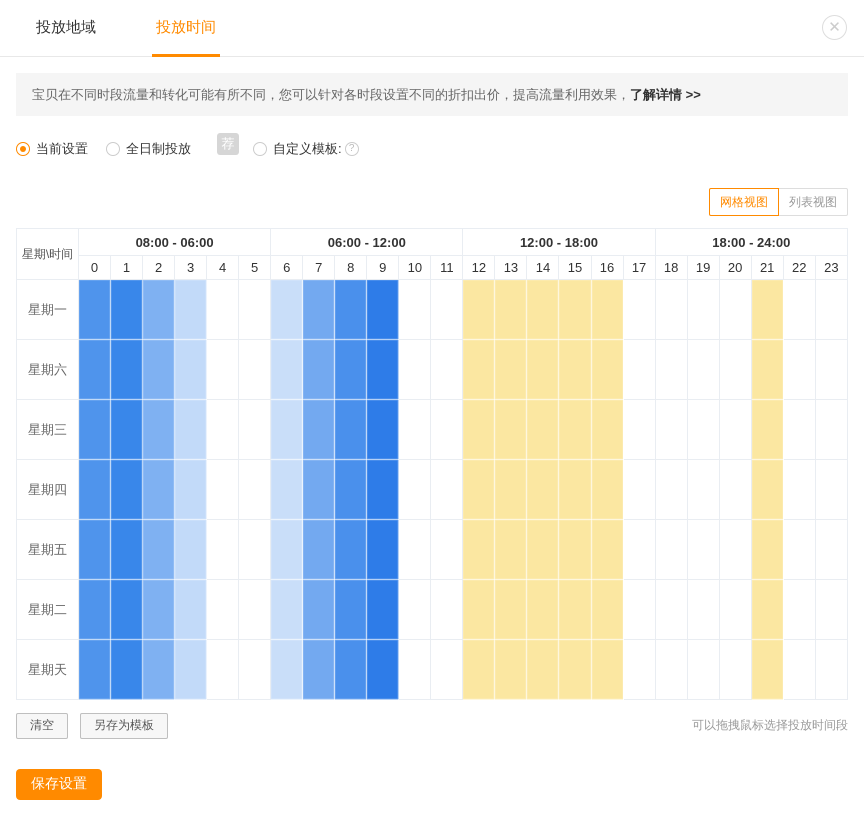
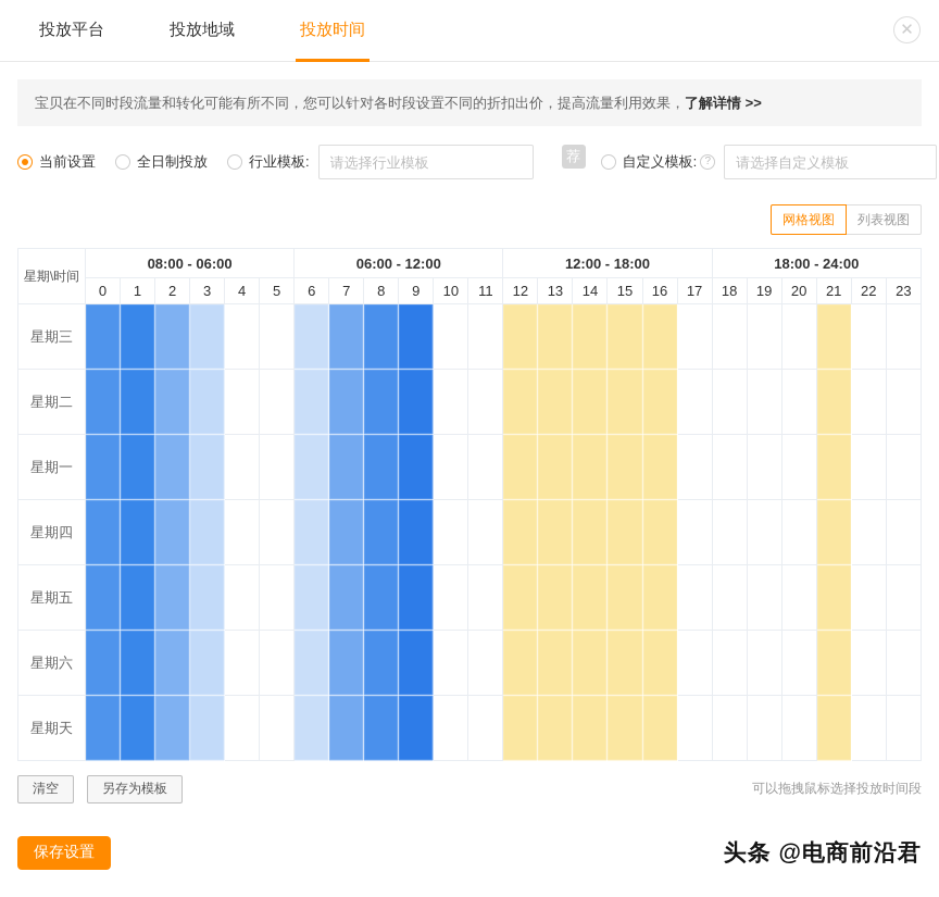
+ 投放平台
  投放地域
  投放时间
  ✕
  宝贝在不同时段流量和转化可能有所不同，您可以针对各时段设置不同的折扣出价，提高流量利用效果，了解详情 >>
  当前设置
  全日制投放
+ 行业模板:
+ 请选择行业模板
  荐
  自定义模板:
  ?
+ 请选择自定义模板
  网格视图
  列表视图
  星期\时间	08:00 - 06:00	06:00 - 12:00	12:00 - 18:00	18:00 - 24:00
  0	1	2	3	4	5	6	7	8	9	10	11	12	13	14	15	16	17	18	19	20	21	22	23
- 星期一
+ 星期三
- 星期六
+ 星期二
- 星期三
+ 星期一
  星期四
  星期五
- 星期二
+ 星期六
  星期天
  清空
  另存为模板
  可以拖拽鼠标选择投放时间段
  保存设置
+ 头条 @电商前沿君
